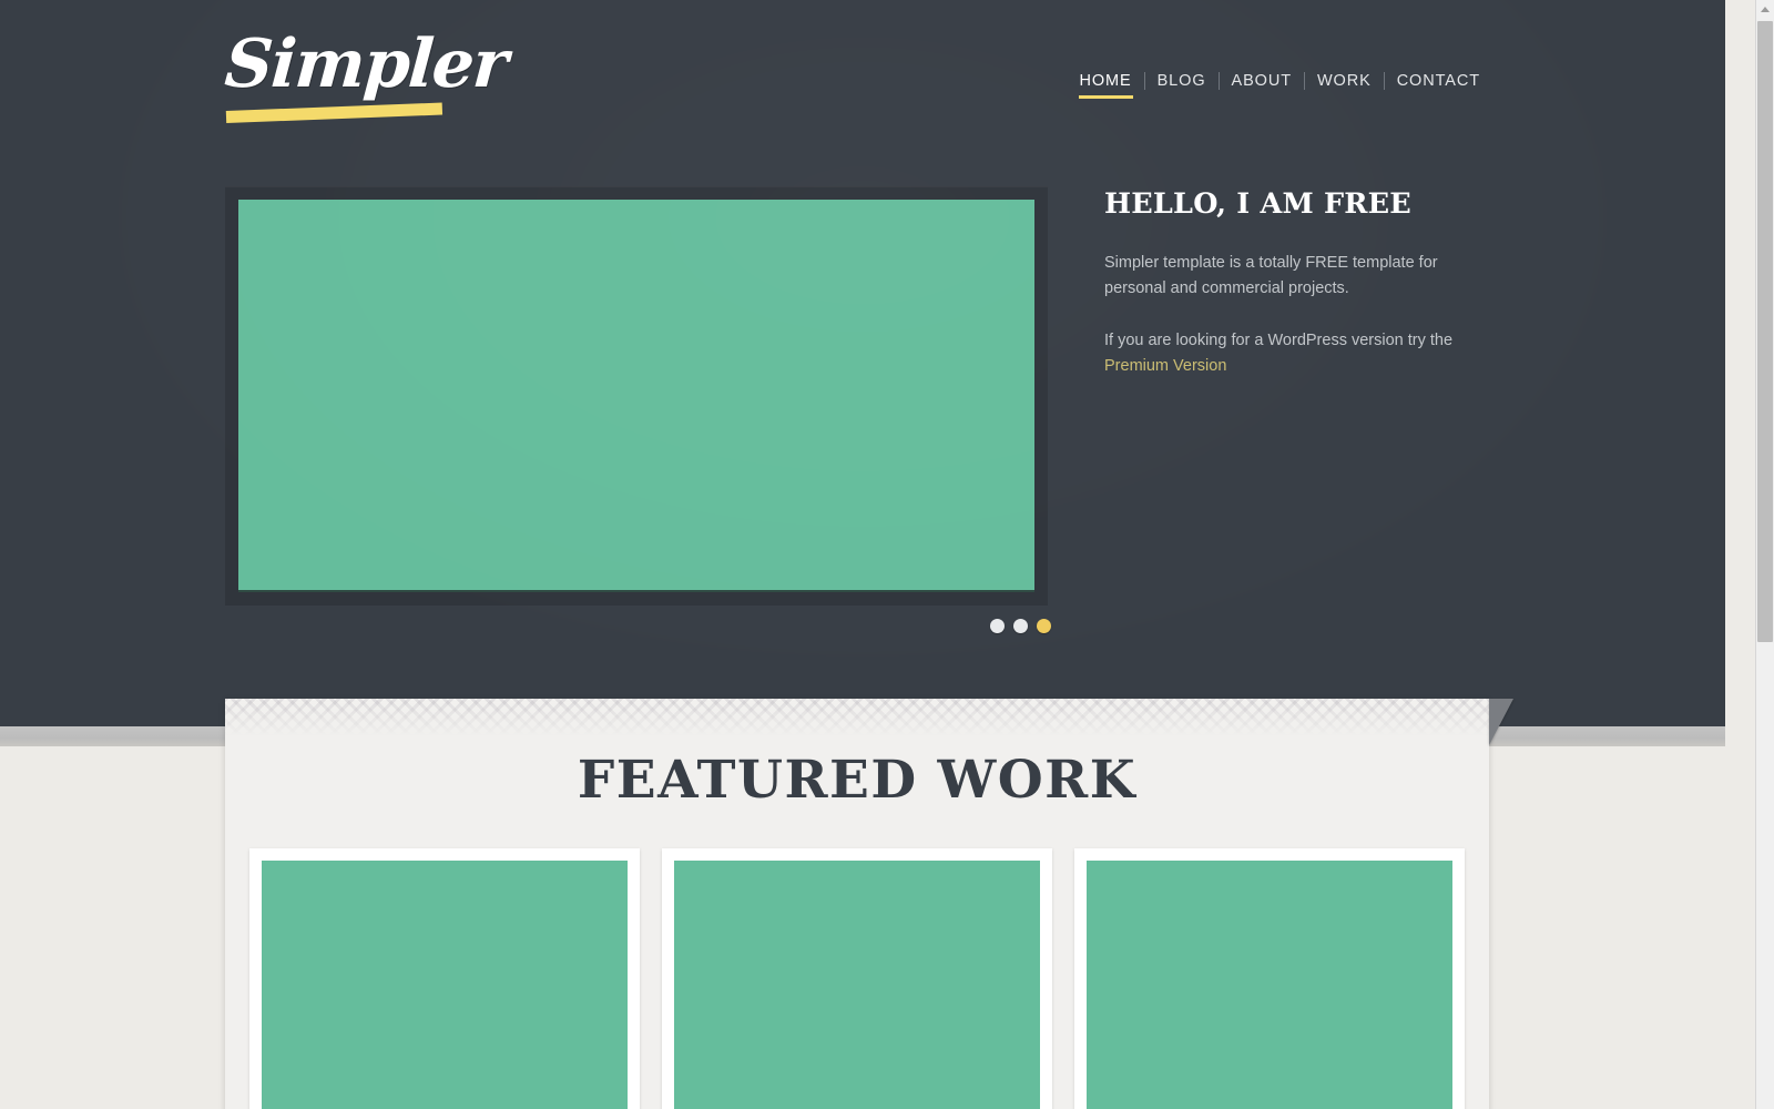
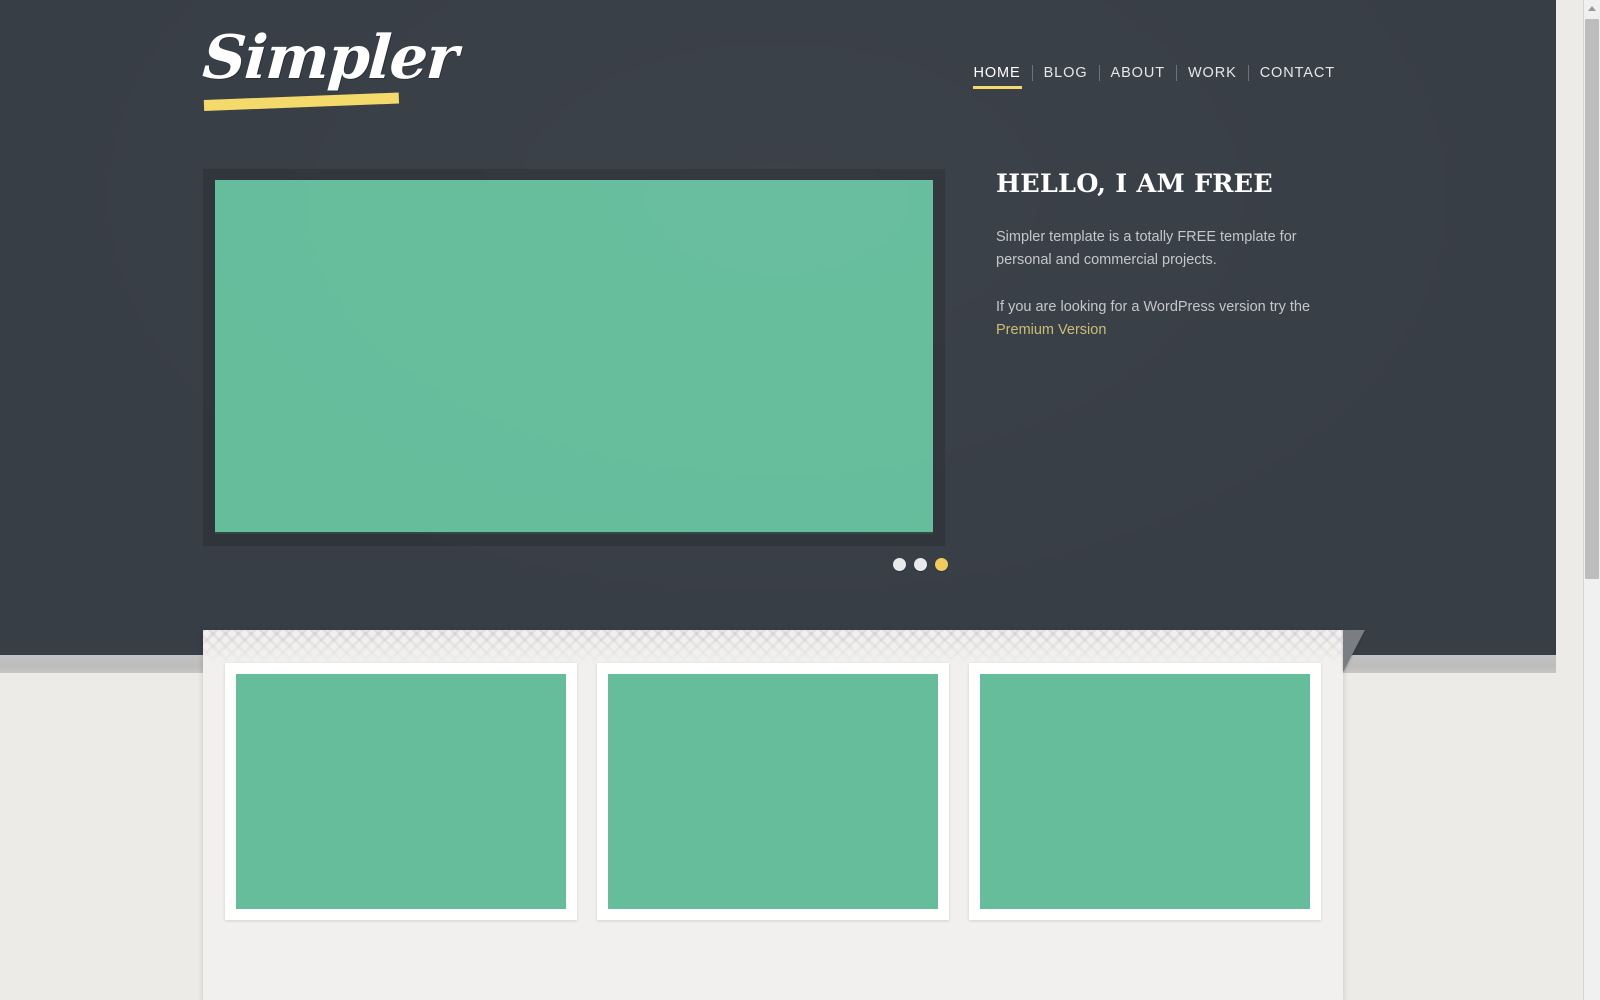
- FEATURED WORK
